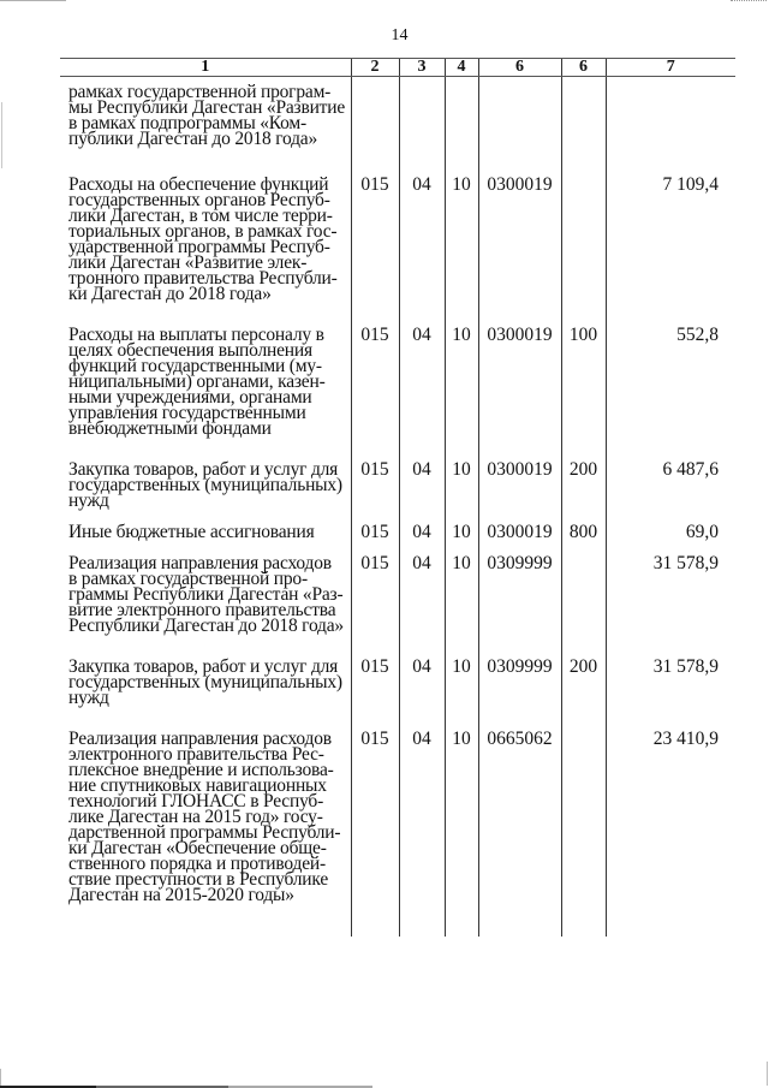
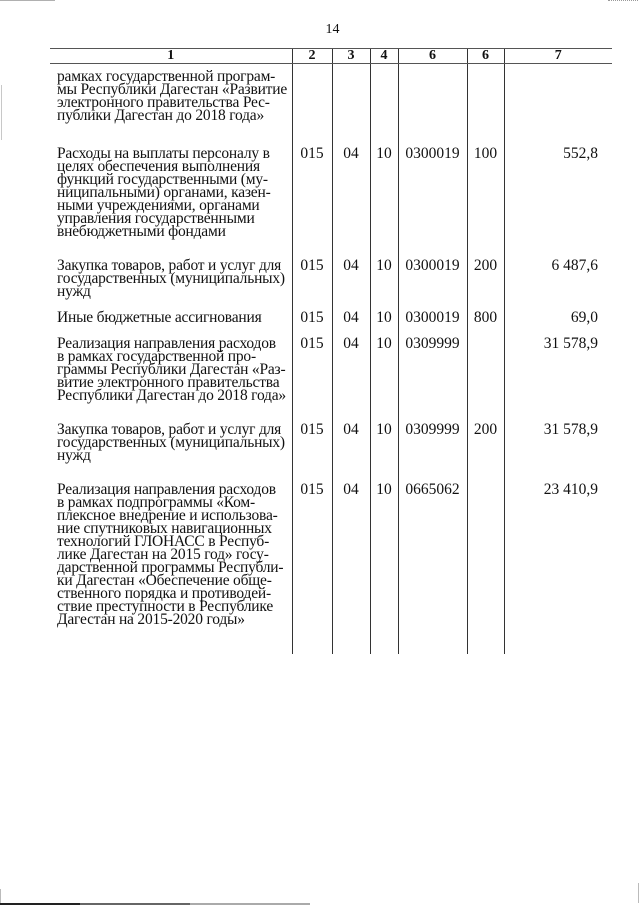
  14
  1	2	3	4	6	6	7
- рамках государственной програм-мы Республики Дагестан «Развитиев рамках подпрограммы «Ком-публики Дагестан до 2018 года»
+ рамках государственной програм-мы Республики Дагестан «Развитиеэлектронного правительства Рес-публики Дагестан до 2018 года»
- Расходы на обеспечение функцийгосударственных органов Респуб-лики Дагестан, в том числе терри-ториальных органов, в рамках гос-ударственной программы Респуб-лики Дагестан «Развитие элек-тронного правительства Республи-ки Дагестан до 2018 года»	015	04	10	0300019		7 109,4
  Расходы на выплаты персоналу вцелях обеспечения выполненияфункций государственными (му-ниципальными) органами, казен-ными учреждениями, органамиуправления государственнымивнебюджетными фондами	015	04	10	0300019	100	552,8
  Закупка товаров, работ и услуг длягосударственных (муниципальных)нужд	015	04	10	0300019	200	6 487,6
  Иные бюджетные ассигнования	015	04	10	0300019	800	69,0
  Реализация направления расходовв рамках государственной про-граммы Республики Дагестан «Раз-витие электронного правительстваРеспублики Дагестан до 2018 года»	015	04	10	0309999		31 578,9
  Закупка товаров, работ и услуг длягосударственных (муниципальных)нужд	015	04	10	0309999	200	31 578,9
- Реализация направления расходовэлектронного правительства Рес-плексное внедрение и использова-ние спутниковых навигационныхтехнологий ГЛОНАСС в Респуб-лике Дагестан на 2015 год» госу-дарственной программы Республи-ки Дагестан «Обеспечение обще-ственного порядка и противодей-ствие преступности в РеспубликеДагестан на 2015-2020 годы»	015	04	10	0665062		23 410,9
+ Реализация направления расходовв рамках подпрограммы «Ком-плексное внедрение и использова-ние спутниковых навигационныхтехнологий ГЛОНАСС в Респуб-лике Дагестан на 2015 год» госу-дарственной программы Республи-ки Дагестан «Обеспечение обще-ственного порядка и противодей-ствие преступности в РеспубликеДагестан на 2015-2020 годы»	015	04	10	0665062		23 410,9
